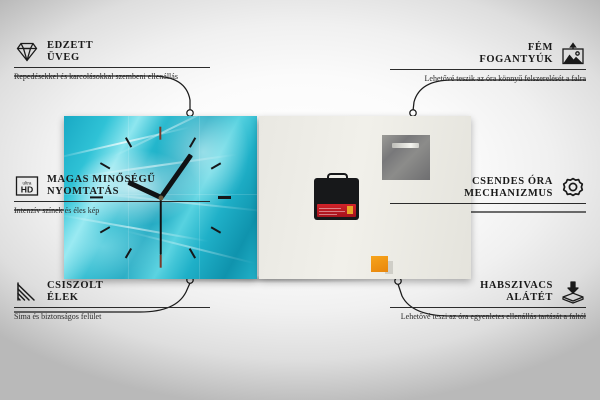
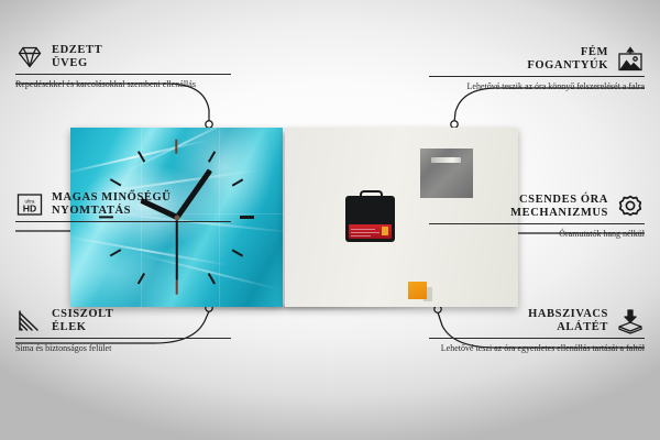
  EDZETT
  ÜVEG
  Repedésekkel és karcolásokkal szembeni ellenállás
  HD
  MAGAS MINŐSÉGŰ
  NYOMTATÁS
- Intenzív színek és éles kép
  CSISZOLT
  ÉLEK
  Sima és biztonságos felület
  FÉM
  FOGANTYÚK
  Lehetővé teszik az óra könnyű felszerelését a falra
  CSENDES ÓRA
  MECHANIZMUS
+ Óramutatók hang nélkül
  HABSZIVACS
  ALÁTÉT
  Lehetővé teszi az óra egyenletes ellenállás tartását a faltól
